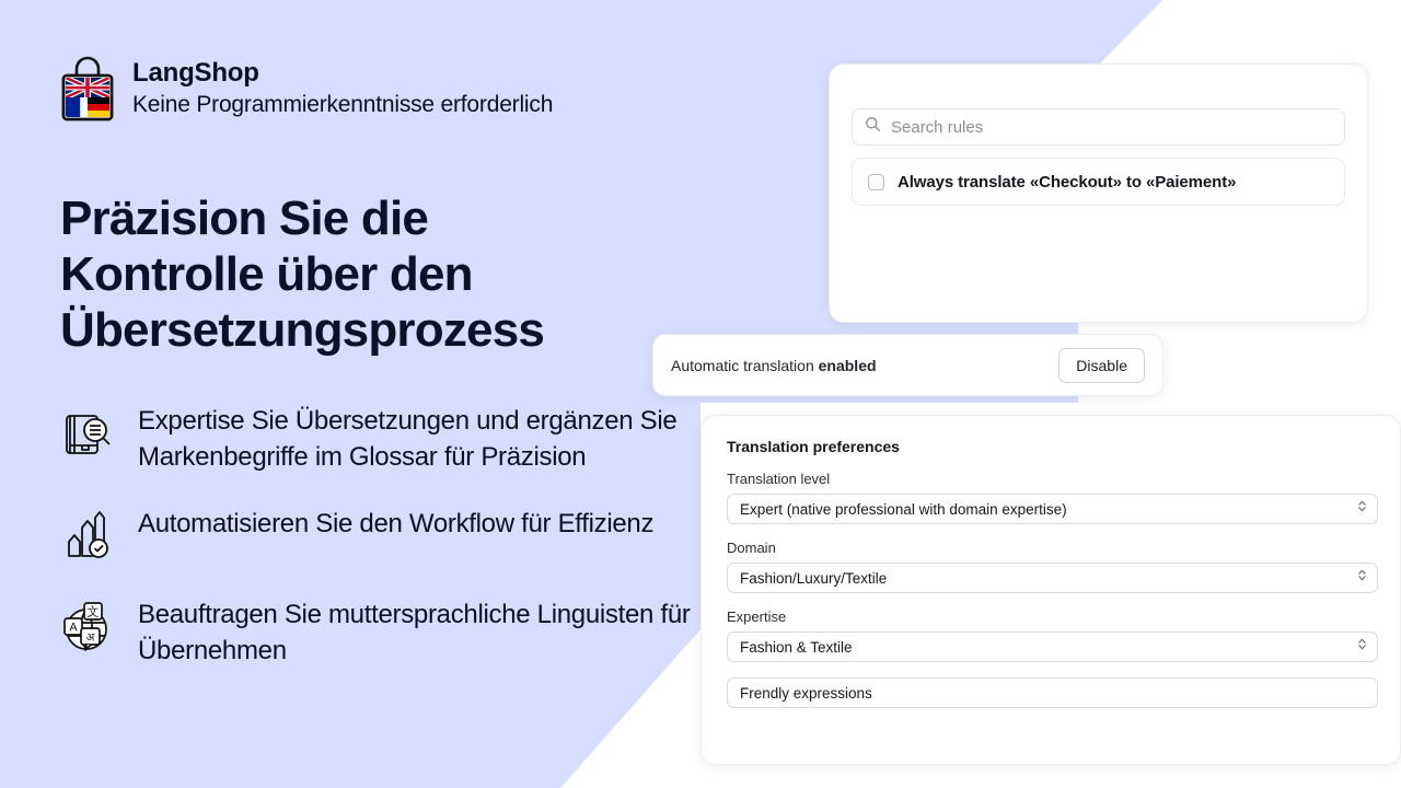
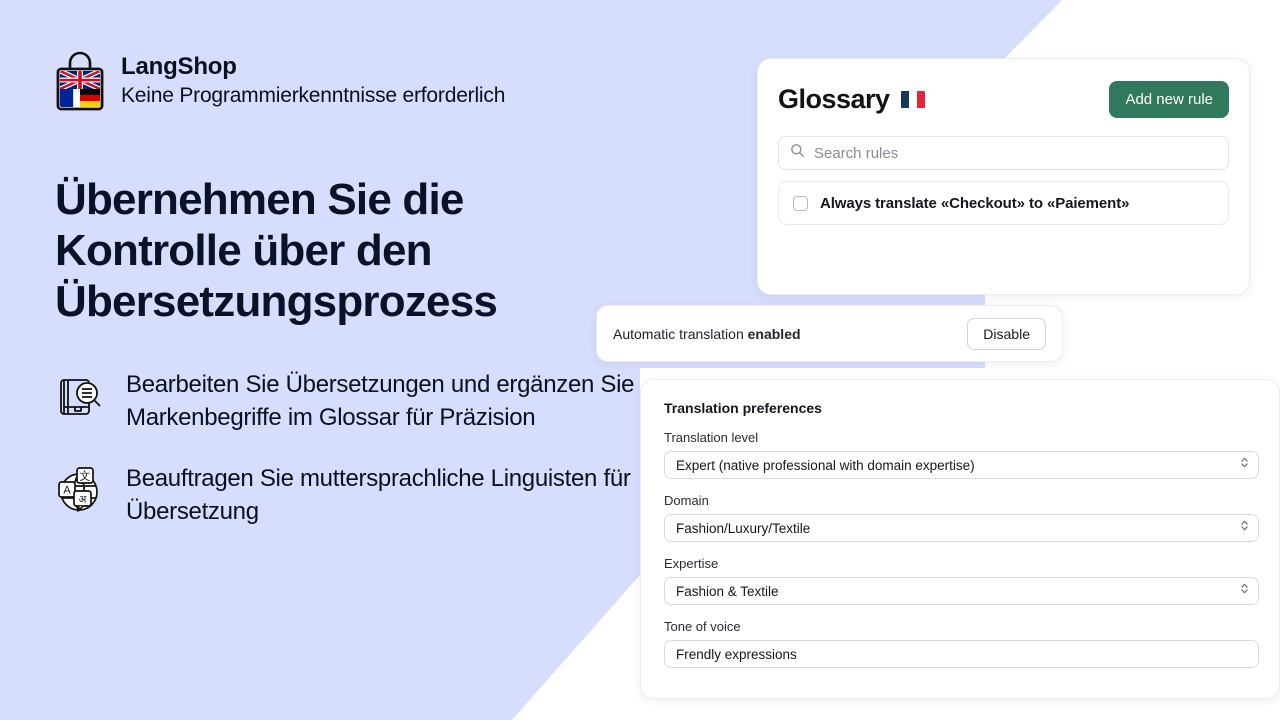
  LangShop
  Keine Programmierkenntnisse erforderlich
- Präzision Sie die Kontrolle über den Übersetzungsprozess
+ Übernehmen Sie die Kontrolle über den Übersetzungsprozess
- Expertise Sie Übersetzungen und ergänzen Sie Markenbegriffe im Glossar für Präzision
+ Bearbeiten Sie Übersetzungen und ergänzen Sie Markenbegriffe im Glossar für Präzision
- Automatisieren Sie den Workflow für Effizienz
  A
  文
  अ
- Beauftragen Sie muttersprachliche Linguisten für Übernehmen
+ Beauftragen Sie muttersprachliche Linguisten für Übersetzung
+ Glossary
+ Add new rule
  Search rules
  Always translate «Checkout» to «Paiement»
  Automatic translation enabled
  Disable
  Translation preferences
  Translation level
  Expert (native professional with domain expertise)
  Domain
  Fashion/Luxury/Textile
  Expertise
  Fashion & Textile
+ Tone of voice
  Frendly expressions
